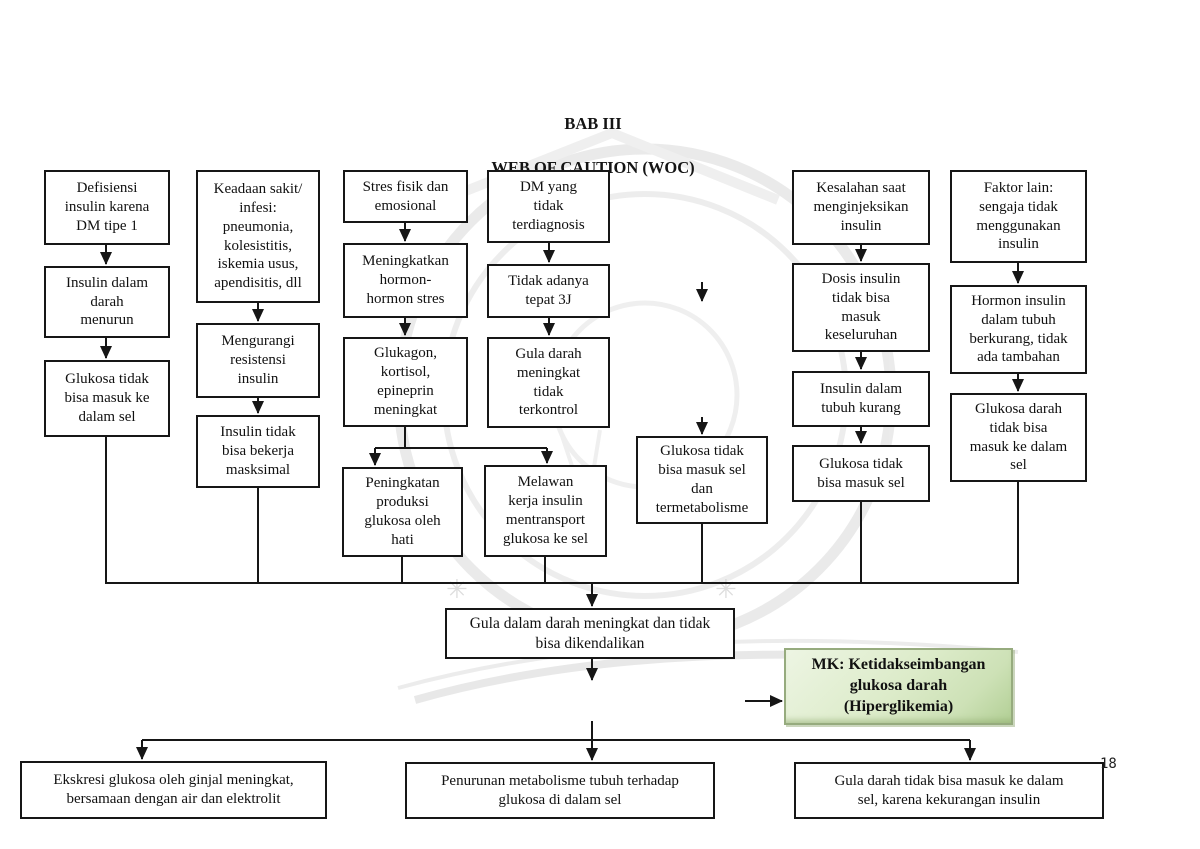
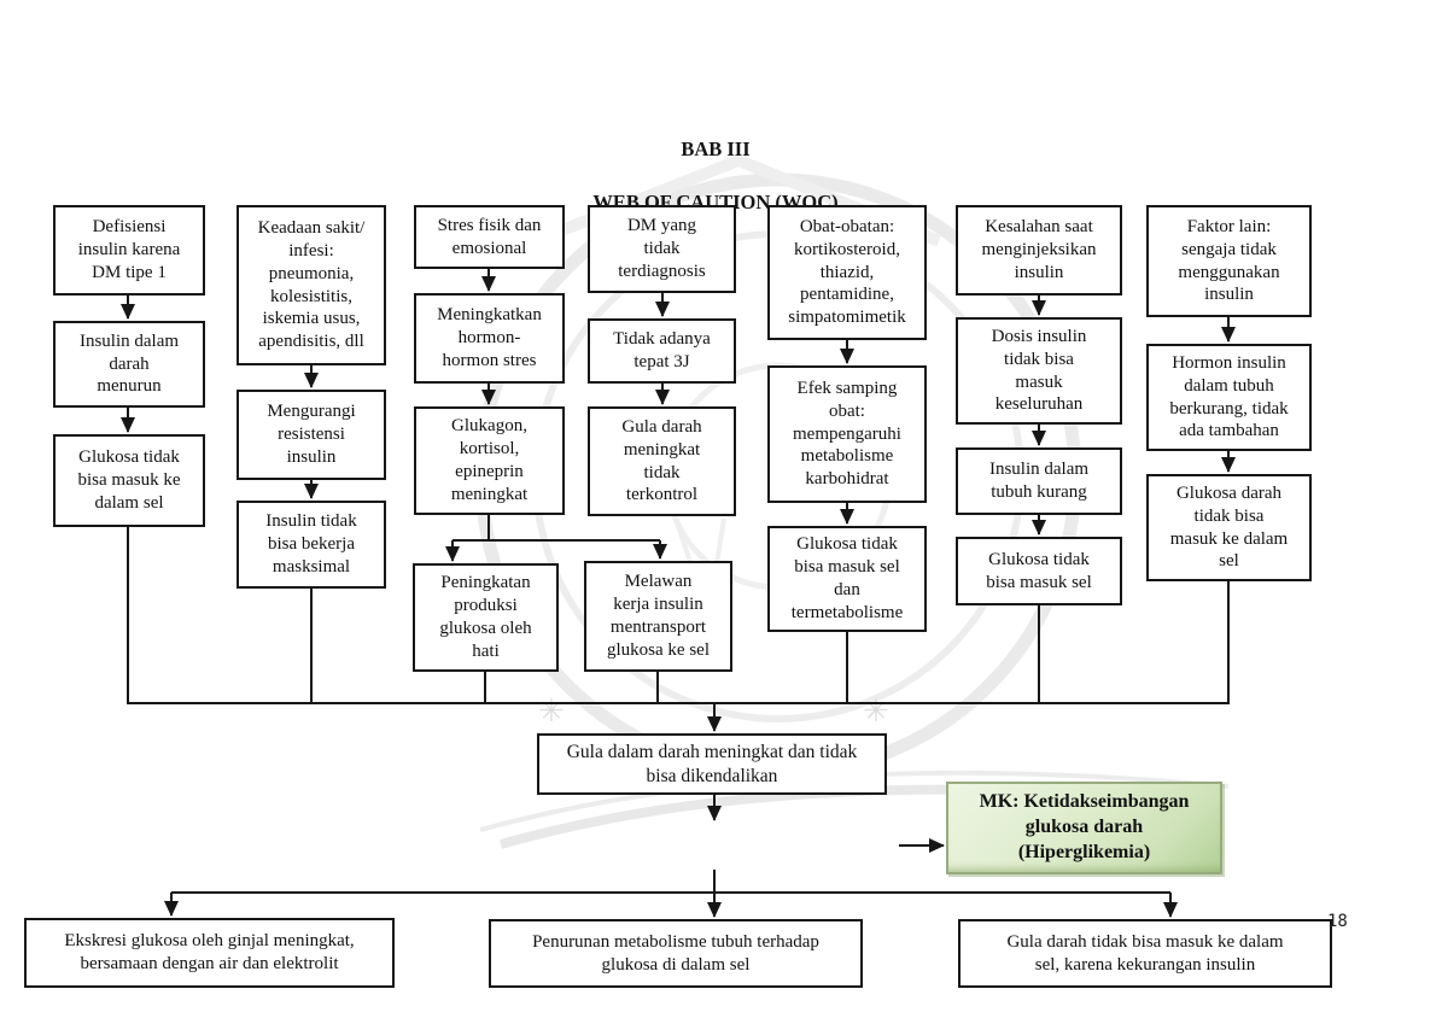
  ✳
  ✳
  BAB III
  WEB OF CAUTION (WOC)
  Defisiensi
  insulin karena
  DM tipe 1
  Insulin dalam
  darah
  menurun
  Glukosa tidak
  bisa masuk ke
  dalam sel
  Keadaan sakit/
  infesi:
  pneumonia,
  kolesistitis,
  iskemia usus,
  apendisitis, dll
  Mengurangi
  resistensi
  insulin
  Insulin tidak
  bisa bekerja
  masksimal
  Stres fisik dan
  emosional
  Meningkatkan
  hormon-
  hormon stres
  Glukagon,
  kortisol,
  epineprin
  meningkat
  Peningkatan
  produksi
  glukosa oleh
  hati
  DM yang
  tidak
  terdiagnosis
  Tidak adanya
  tepat 3J
  Gula darah
  meningkat
  tidak
  terkontrol
  Melawan
  kerja insulin
  mentransport
  glukosa ke sel
+ Obat-obatan:
+ kortikosteroid,
+ thiazid,
+ pentamidine,
+ simpatomimetik
+ Efek samping
+ obat:
+ mempengaruhi
+ metabolisme
+ karbohidrat
  Glukosa tidak
  bisa masuk sel
  dan
  termetabolisme
  Kesalahan saat
  menginjeksikan
  insulin
  Dosis insulin
  tidak bisa
  masuk
  keseluruhan
  Insulin dalam
  tubuh kurang
  Glukosa tidak
  bisa masuk sel
  Faktor lain:
  sengaja tidak
  menggunakan
  insulin
  Hormon insulin
  dalam tubuh
  berkurang, tidak
  ada tambahan
  Glukosa darah
  tidak bisa
  masuk ke dalam
  sel
  Gula dalam darah meningkat dan tidak
  bisa dikendalikan
  MK: Ketidakseimbangan
  glukosa darah
  (Hiperglikemia)
  Ekskresi glukosa oleh ginjal meningkat,
  bersamaan dengan air dan elektrolit
  Penurunan metabolisme tubuh terhadap
  glukosa di dalam sel
  Gula darah tidak bisa masuk ke dalam
  sel, karena kekurangan insulin
  18
